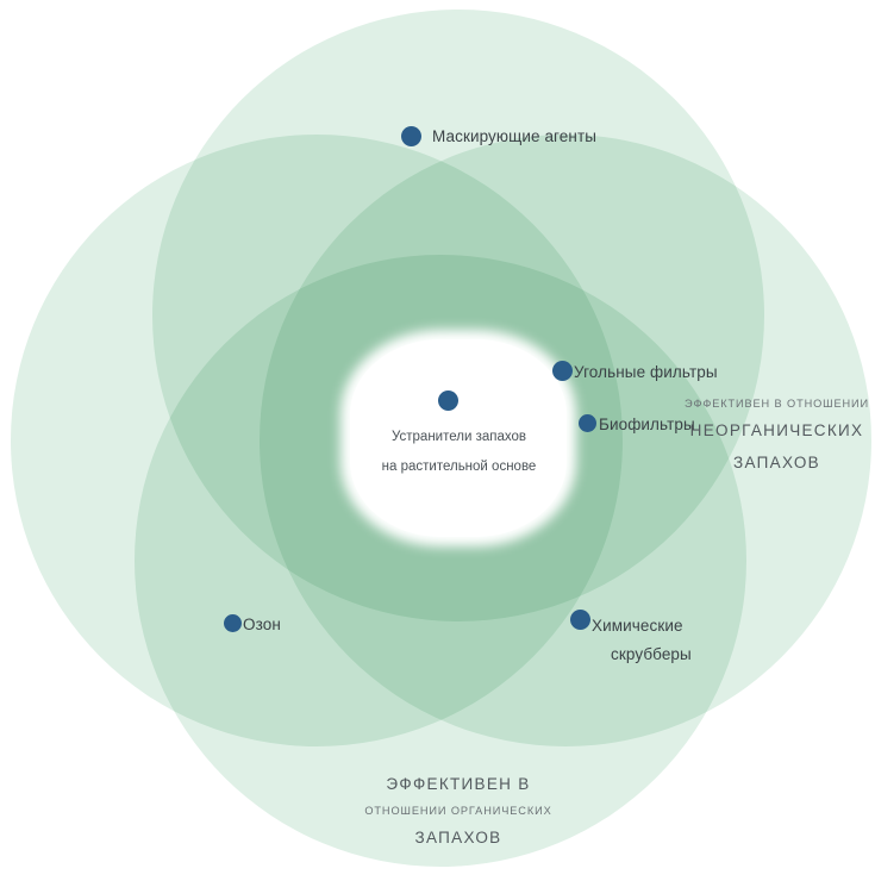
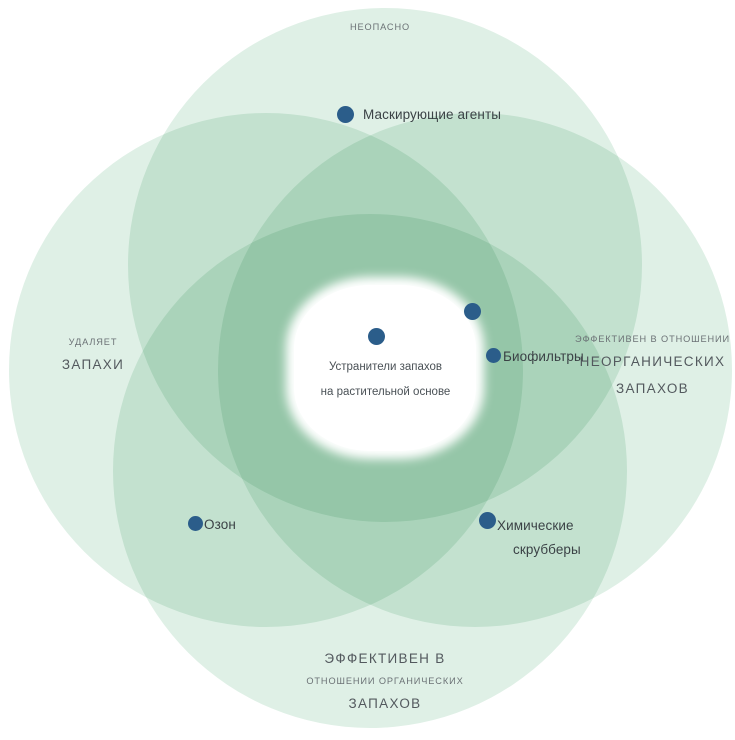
+ НЕОПАСНО
+ УДАЛЯЕТ
+ ЗАПАХИ
  ЭФФЕКТИВЕН В ОТНОШЕНИИ
  НЕОРГАНИЧЕСКИХ
  ЗАПАХОВ
  ЭФФЕКТИВЕН В
  ОТНОШЕНИИ ОРГАНИЧЕСКИХ
  ЗАПАХОВ
  Устранители запахов
  на растительной основе
  Маскирующие агенты
- Угольные фильтры
  Биофильтры
  Озон
  Химические
  скрубберы
